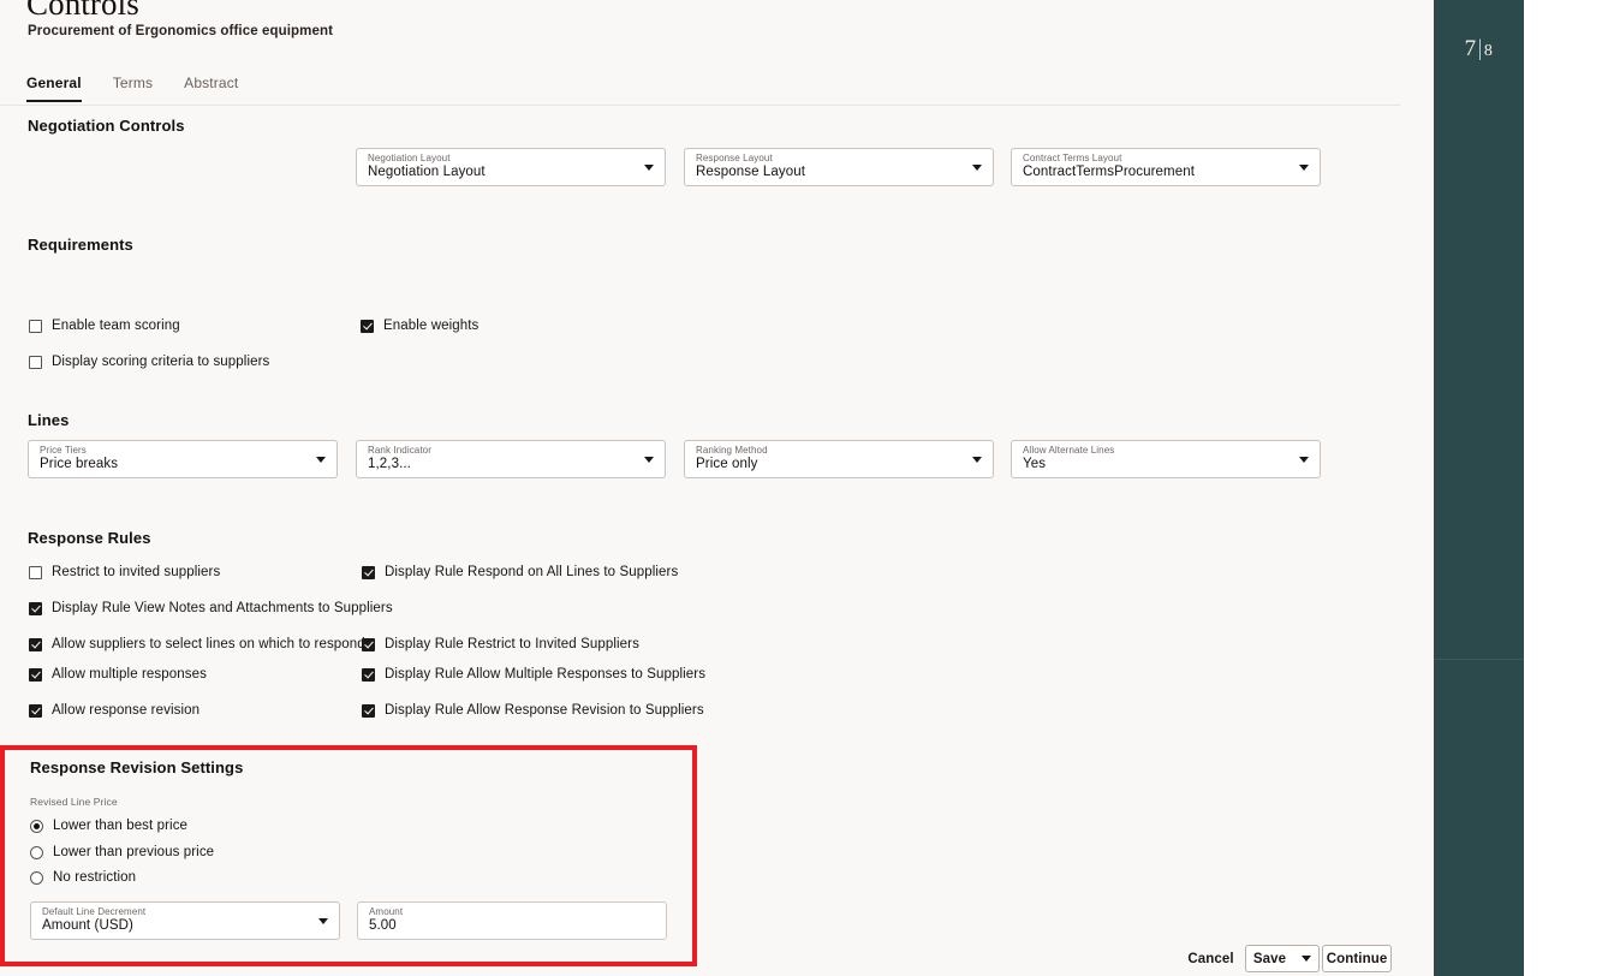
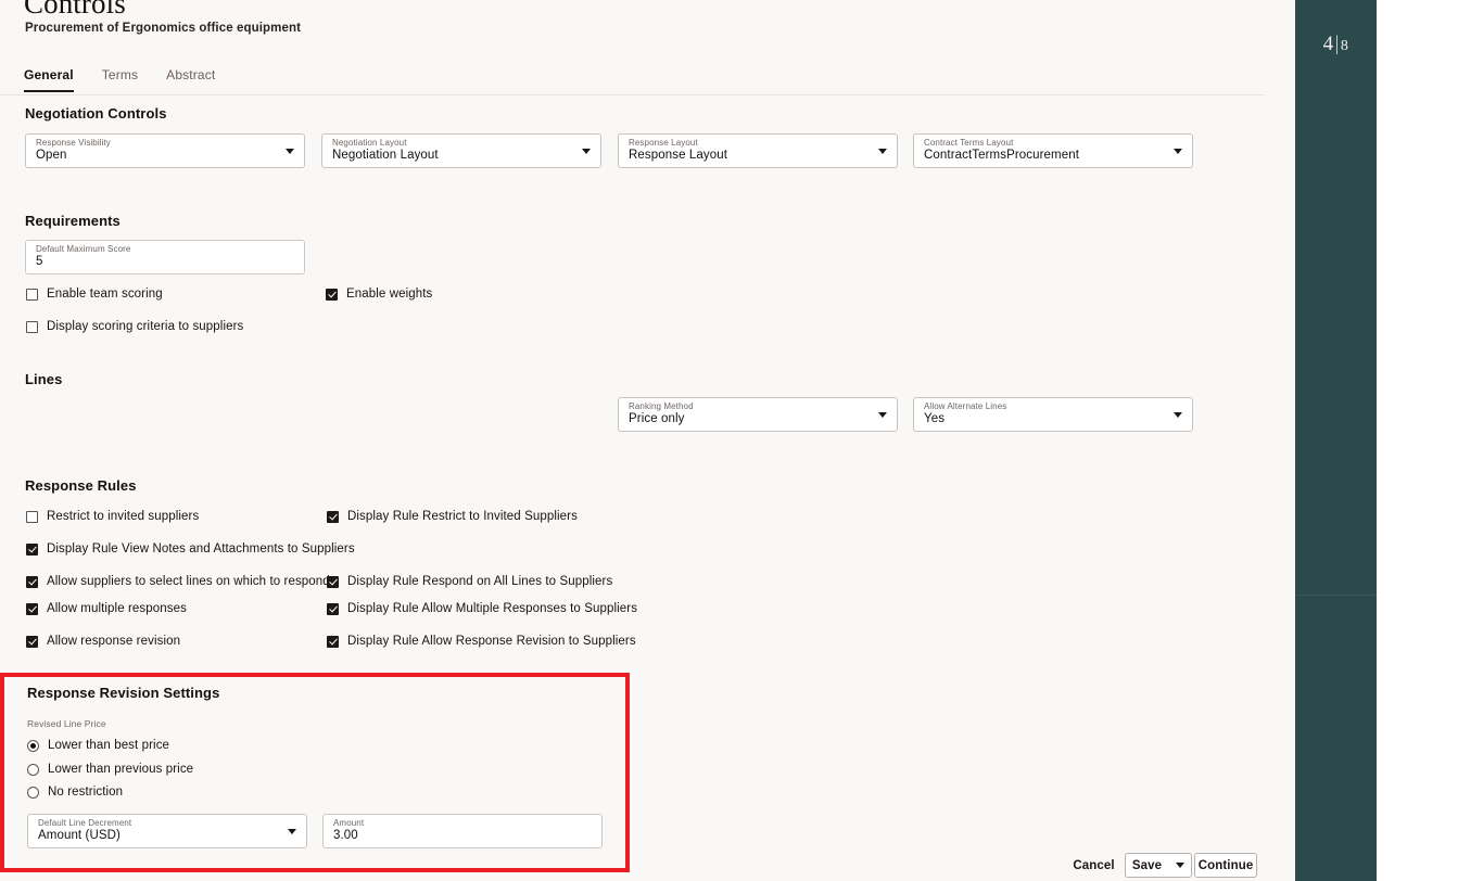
  Controls
  Procurement of Ergonomics office equipment
  General
  Terms
  Abstract
  Negotiation Controls
+ Response Visibility
+ Open
  Negotiation Layout
  Negotiation Layout
  Response Layout
  Response Layout
  Contract Terms Layout
  ContractTermsProcurement
  Requirements
+ Default Maximum Score
+ 5
  Enable team scoring
  Enable weights
  Display scoring criteria to suppliers
  Lines
- Price Tiers
- Price breaks
- Rank Indicator
- 1,2,3...
  Ranking Method
  Price only
  Allow Alternate Lines
  Yes
  Response Rules
  Restrict to invited suppliers
- Display Rule Respond on All Lines to Suppliers
+ Display Rule Restrict to Invited Suppliers
  Display Rule View Notes and Attachments to Suppliers
  Allow suppliers to select lines on which to respon
- Display Rule Restrict to Invited Suppliers
+ Display Rule Respond on All Lines to Suppliers
  Allow multiple responses
  Display Rule Allow Multiple Responses to Suppliers
  Allow response revision
  Display Rule Allow Response Revision to Suppliers
  Response Revision Settings
  Revised Line Price
  Lower than best price
  Lower than previous price
  No restriction
  Default Line Decrement
  Amount (USD)
  Amount
- 5.00
+ 3.00
  Cancel
  Save
  Continue
- 7|8
+ 4|8
